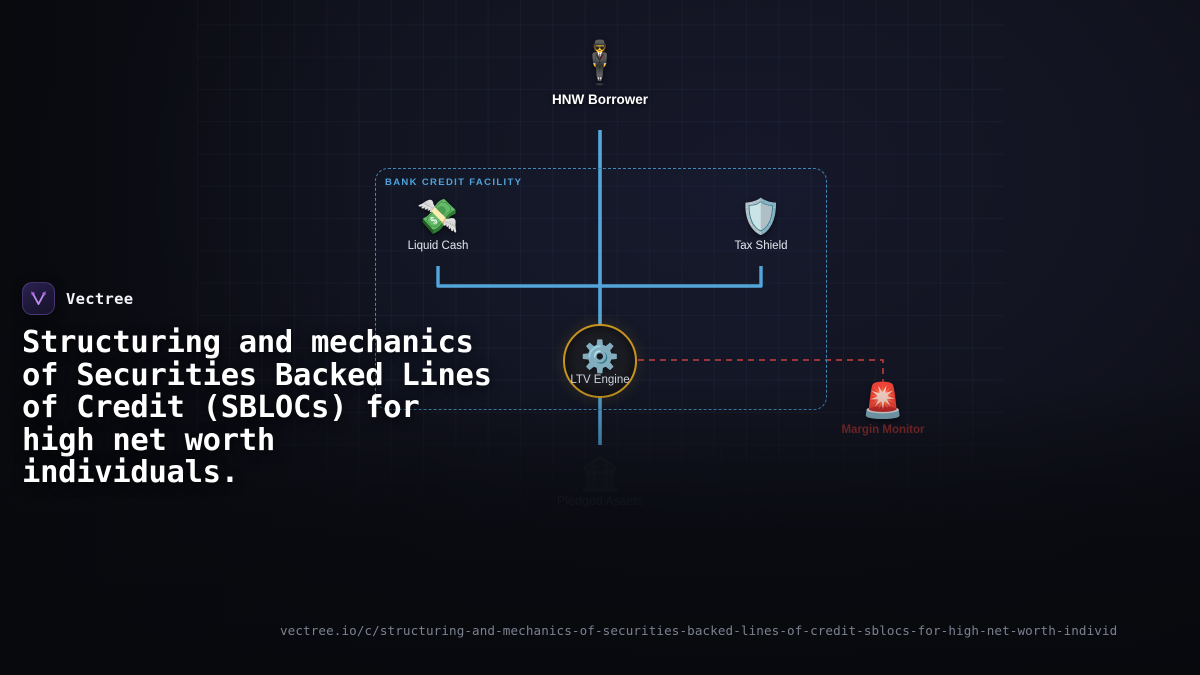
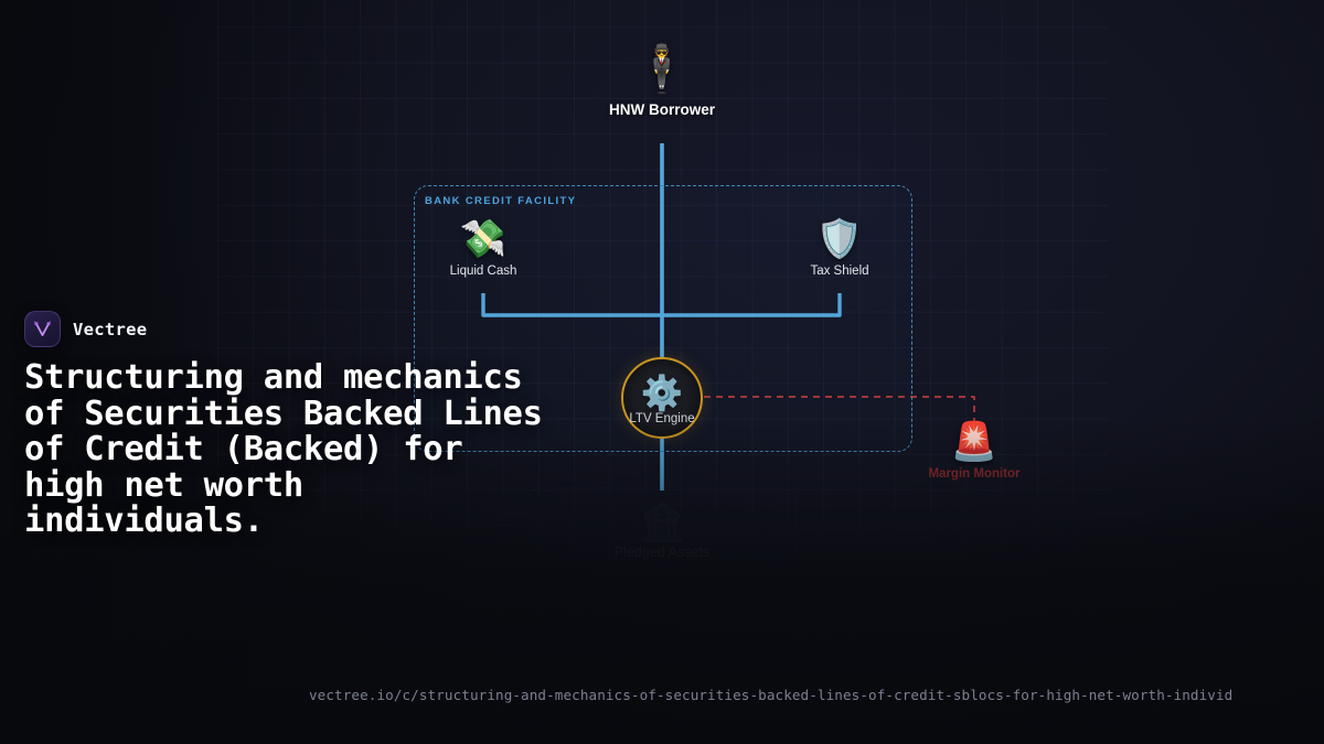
  Vectree
- Structuring and mechanics of Securities Backed Lines of Credit (SBLOCs) for high net worth individuals.
+ Structuring and mechanics of Securities Backed Lines of Credit (Backed) for high net worth individuals.
  vectree.io/c/structuring-and-mechanics-of-securities-backed-lines-of-credit-sblocs-for-high-net-worth-individ
